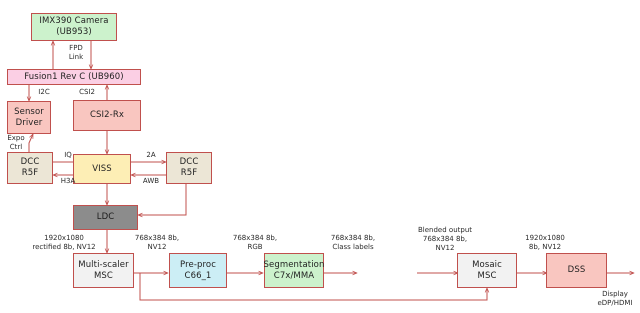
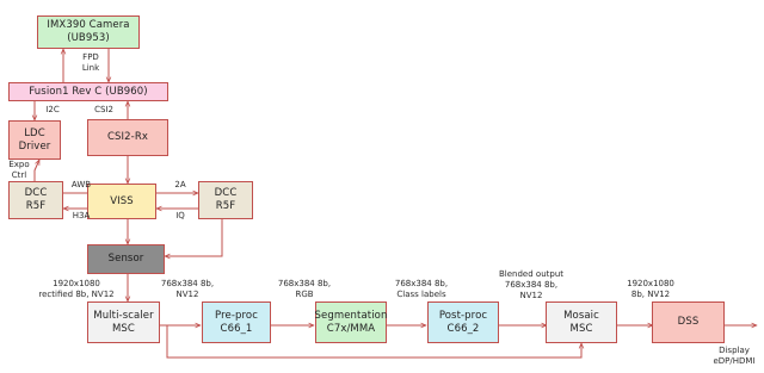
  IMX390 Camera
  (UB953)
  Fusion1 Rev C (UB960)
- Sensor
+ LDC
  Driver
  CSI2-Rx
  DCC
  R5F
  VISS
  DCC
  R5F
- LDC
+ Sensor
  Multi-scaler
  MSC
  Pre-proc
  C66_1
  Segmentation
  C7x/MMA
+ Post-proc
+ C66_2
  Mosaic
  MSC
  DSS
  FPD
  Link
  I2C
  CSI2
  Expo
  Ctrl
- IQ
+ AWB
  H3A
  2A
- AWB
+ IQ
  1920x1080
  rectified 8b, NV12
  768x384 8b,
  NV12
  768x384 8b,
  RGB
  768x384 8b,
  Class labels
  Blended output
  768x384 8b,
  NV12
  1920x1080
  8b, NV12
  Display
  eDP/HDMI
